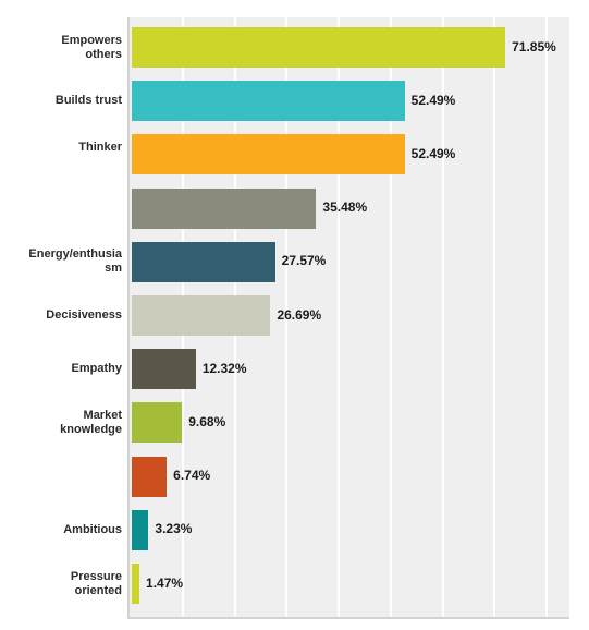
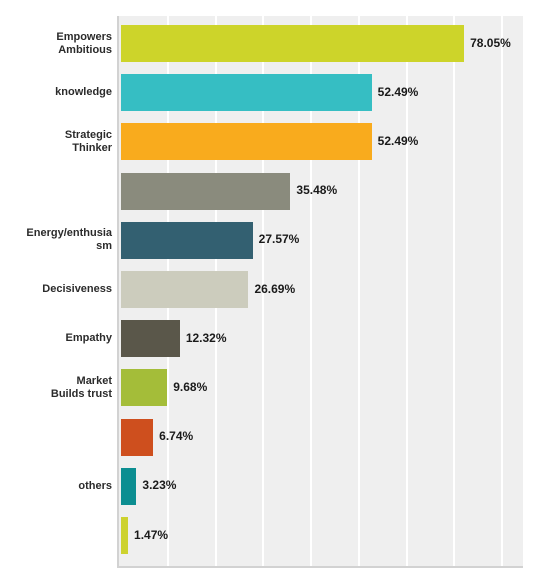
  Empowers
- others
+ Ambitious
- Builds trust
+ knowledge
+ Strategic
  Thinker
  Energy/enthusia
  sm
  Decisiveness
  Empathy
  Market
- knowledge
+ Builds trust
- Ambitious
+ others
- Pressure
- oriented
- 71.85%
+ 78.05%
  52.49%
  52.49%
  35.48%
  27.57%
  26.69%
  12.32%
  9.68%
  6.74%
  3.23%
  1.47%
